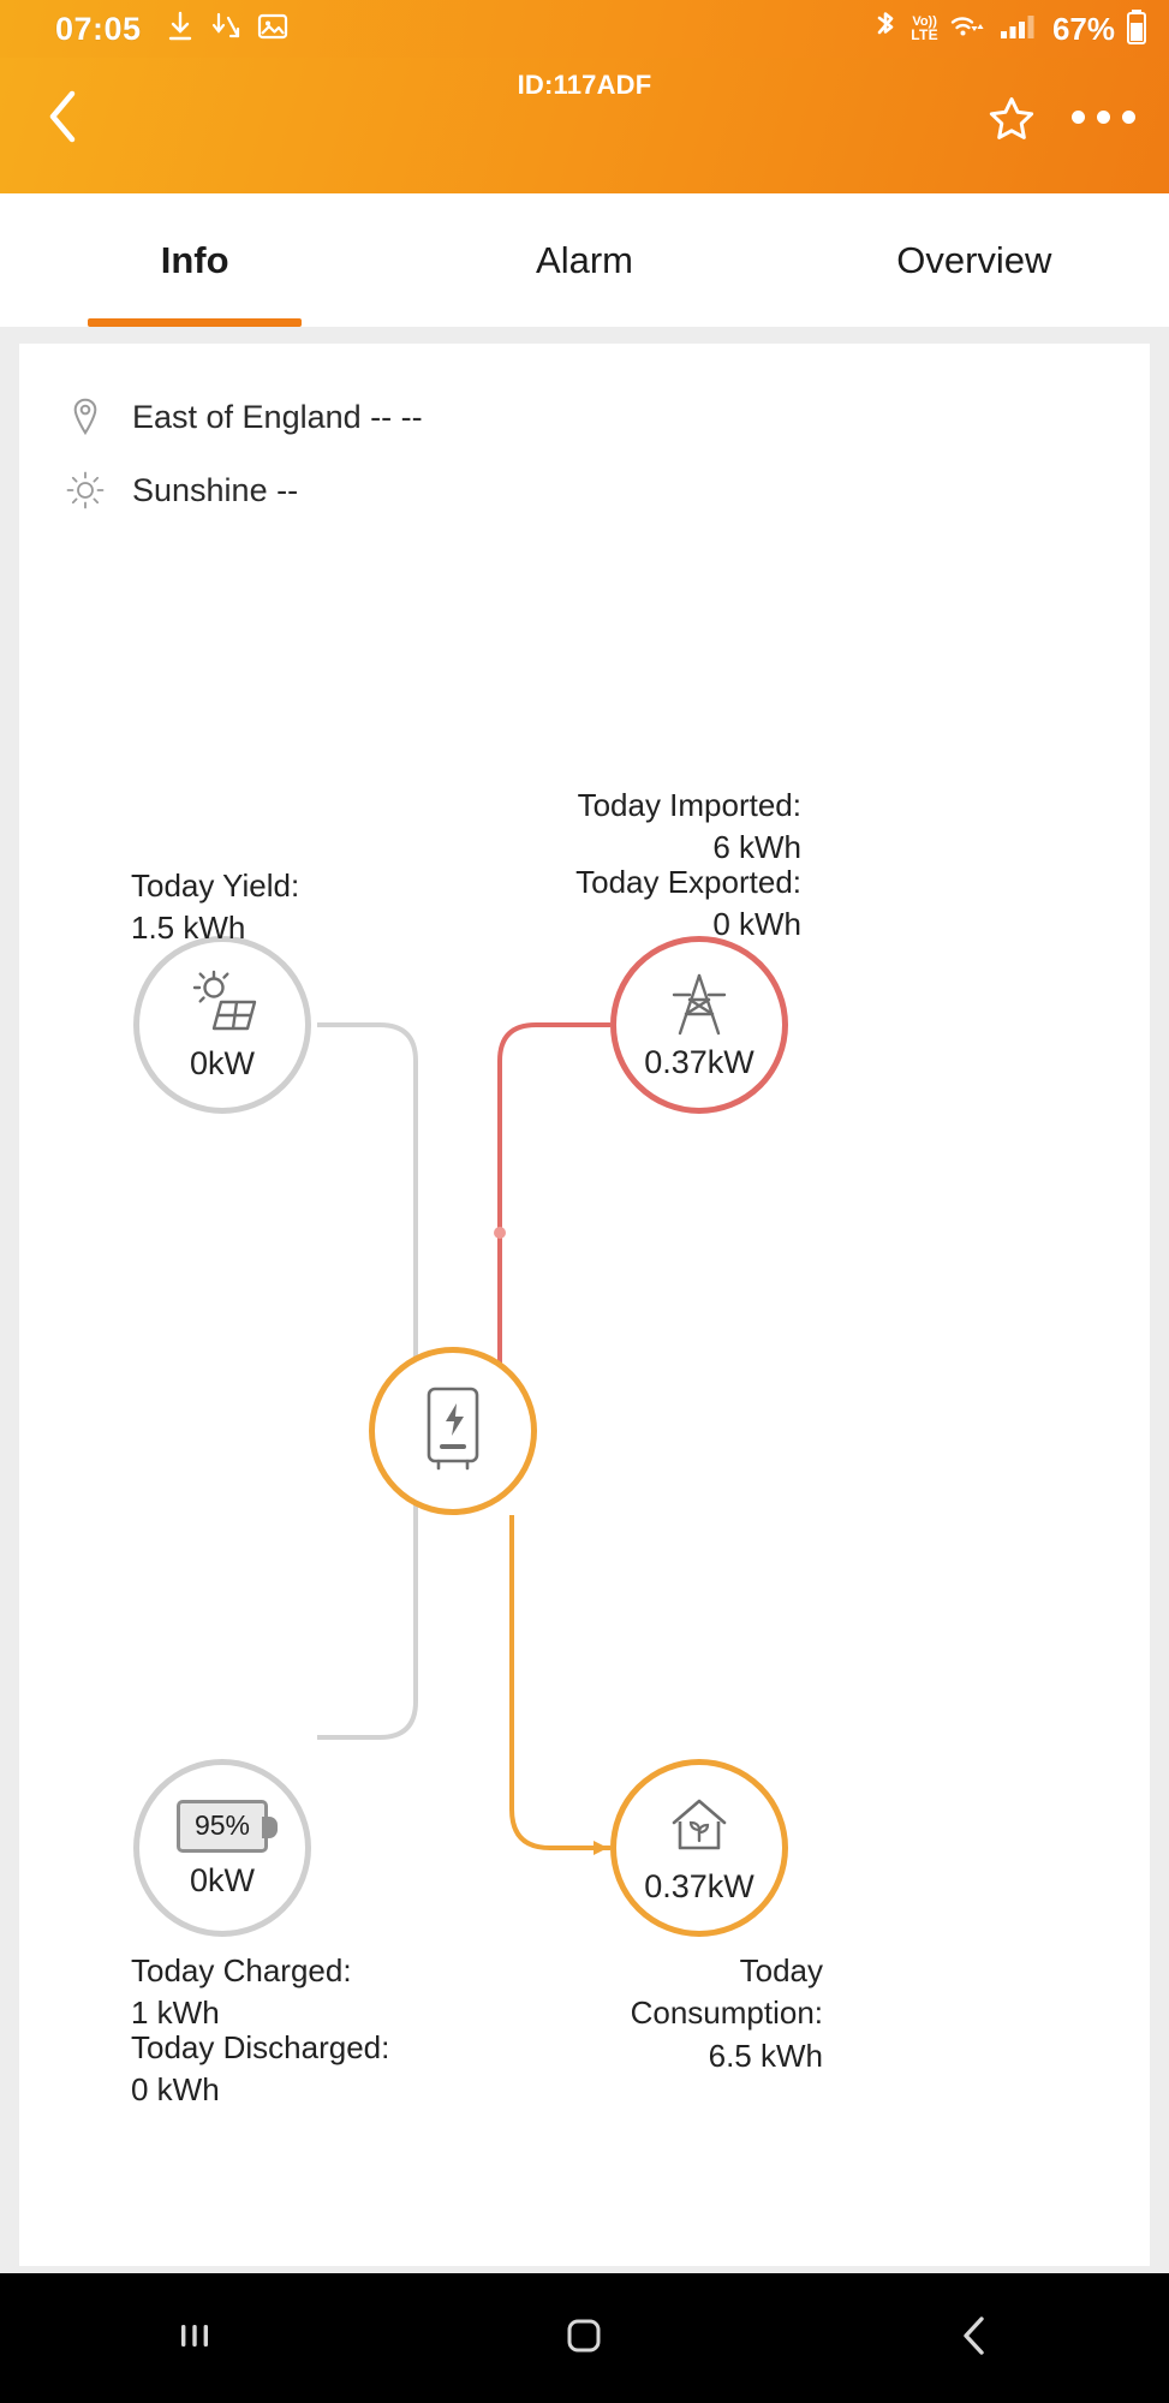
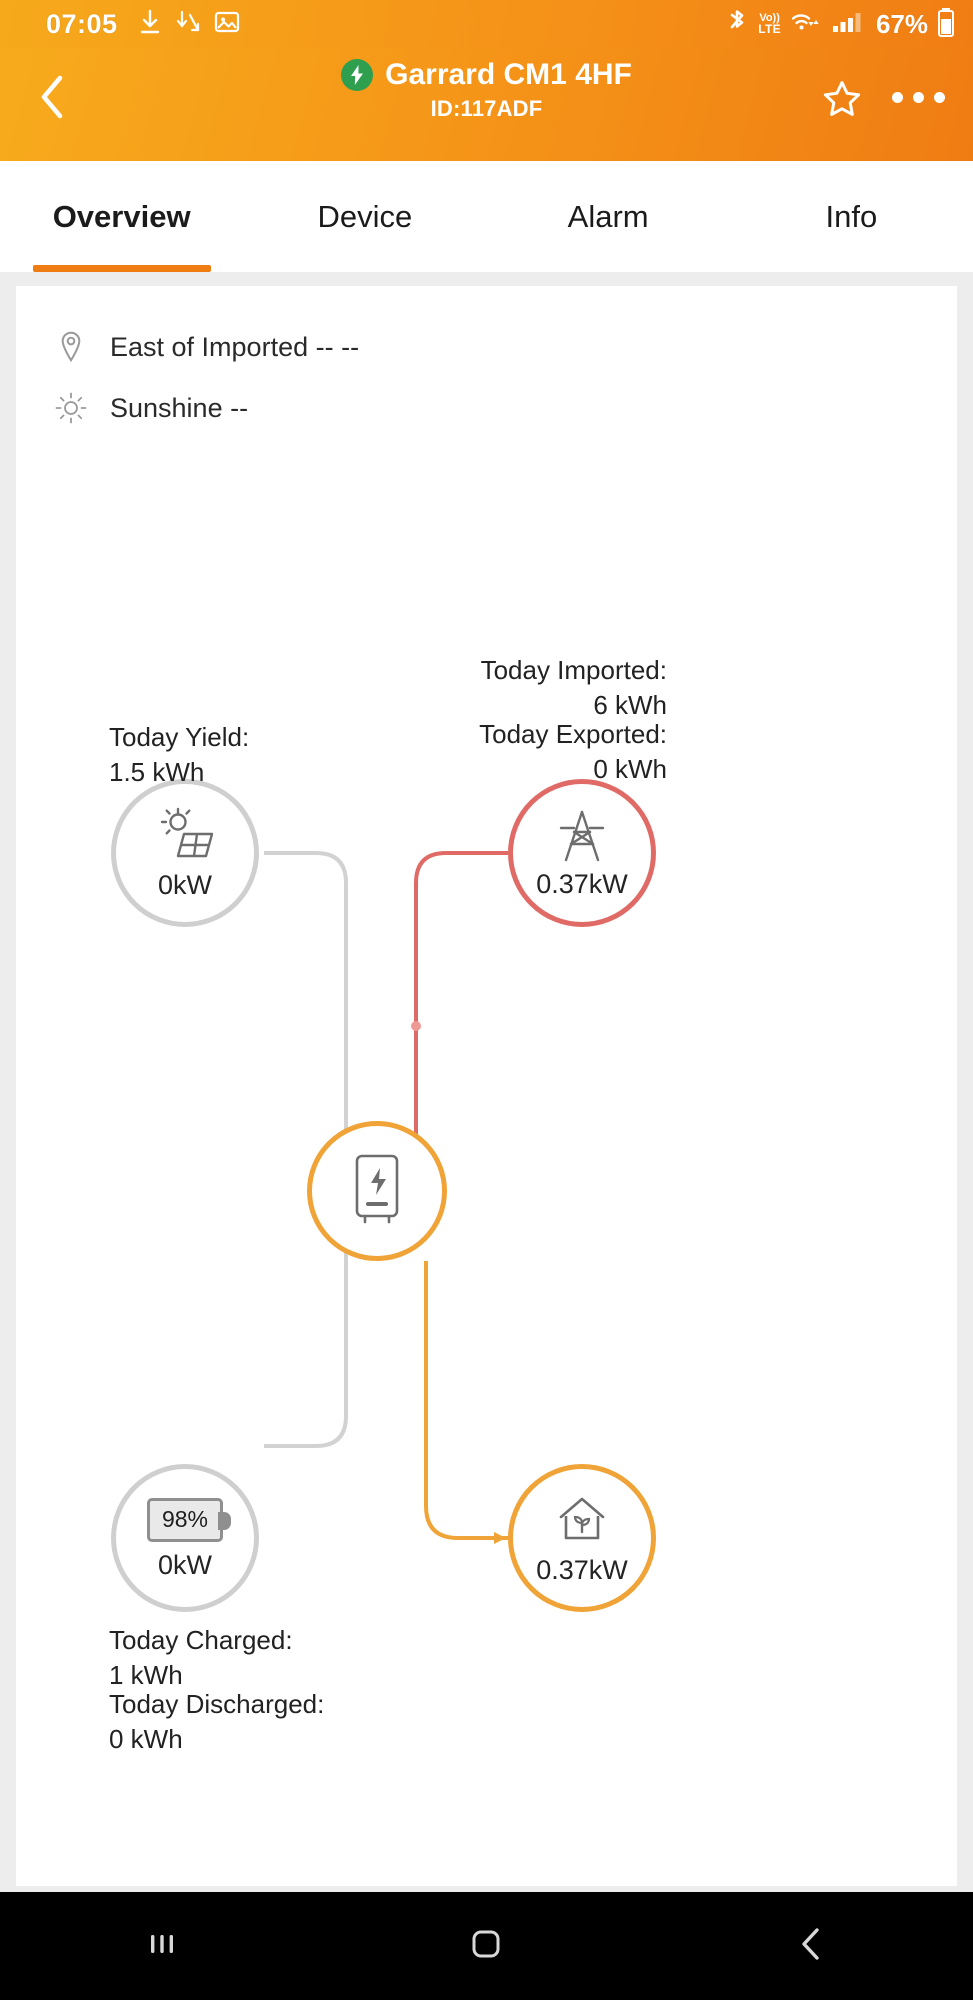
  07:05
  Vo))
  LTE
  67%
+ Garrard CM1 4HF
  ID:117ADF
- Info
+ Overview
+ Device
  Alarm
- Overview
+ Info
- East of England -- --
+ East of Imported -- --
  Sunshine --
  0kW
  0.37kW
- 95%
+ 98%
  0kW
  0.37kW
  Today Yield:
  1.5 kWh
  Today Imported:
  6 kWh
  Today Exported:
  0 kWh
  Today Charged:
  1 kWh
  Today Discharged:
  0 kWh
- Today
- Consumption:
- 6.5 kWh
